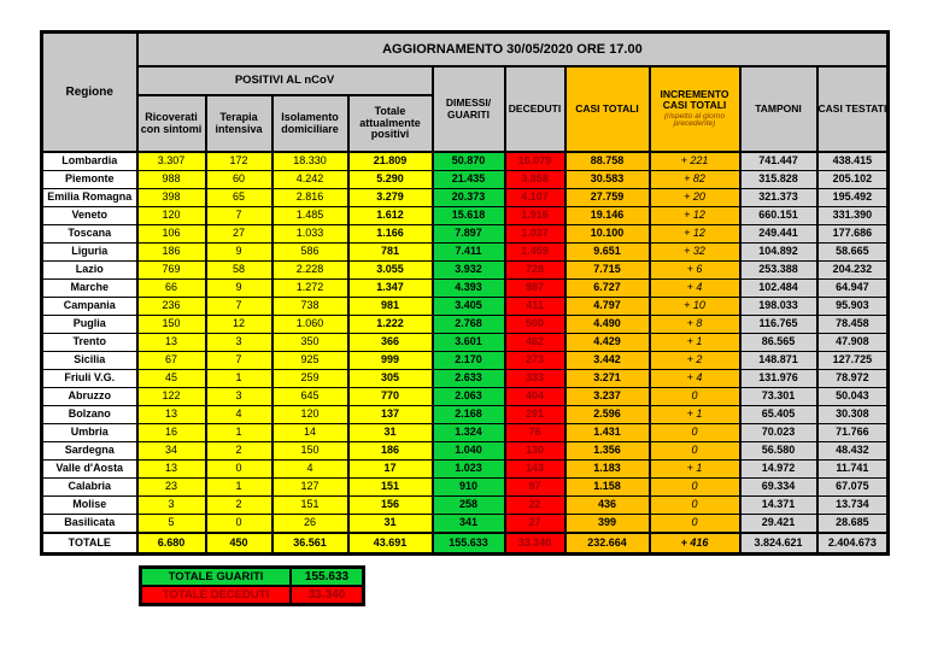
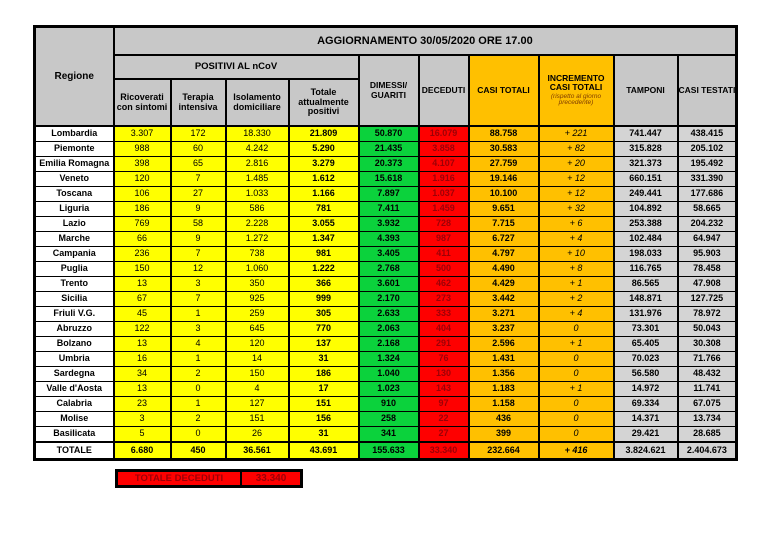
  Regione	AGGIORNAMENTO 30/05/2020 ORE 17.00
  POSITIVI AL nCoV	DIMESSI/ GUARITI	DECEDUTI	CASI TOTALI	INCREMENTO CASI TOTALI	TAMPONI	CASI TESTATI
  Ricoverati con sintomi	Terapia intensiva	Isolamento domiciliare	Totale attualmente positivi
  Lombardia	3.307	172	18.330	21.809	50.870	16.079	88.758	+ 221	741.447	438.415
  Piemonte	988	60	4.242	5.290	21.435	3.858	30.583	+ 82	315.828	205.102
  Emilia Romagna	398	65	2.816	3.279	20.373	4.107	27.759	+ 20	321.373	195.492
  Veneto	120	7	1.485	1.612	15.618	1.916	19.146	+ 12	660.151	331.390
  Toscana	106	27	1.033	1.166	7.897	1.037	10.100	+ 12	249.441	177.686
  Liguria	186	9	586	781	7.411	1.459	9.651	+ 32	104.892	58.665
  Lazio	769	58	2.228	3.055	3.932	728	7.715	+ 6	253.388	204.232
  Marche	66	9	1.272	1.347	4.393	987	6.727	+ 4	102.484	64.947
  Campania	236	7	738	981	3.405	411	4.797	+ 10	198.033	95.903
  Puglia	150	12	1.060	1.222	2.768	500	4.490	+ 8	116.765	78.458
  Trento	13	3	350	366	3.601	462	4.429	+ 1	86.565	47.908
  Sicilia	67	7	925	999	2.170	273	3.442	+ 2	148.871	127.725
  Friuli V.G.	45	1	259	305	2.633	333	3.271	+ 4	131.976	78.972
  Abruzzo	122	3	645	770	2.063	404	3.237	0	73.301	50.043
  Bolzano	13	4	120	137	2.168	291	2.596	+ 1	65.405	30.308
  Umbria	16	1	14	31	1.324	76	1.431	0	70.023	71.766
  Sardegna	34	2	150	186	1.040	130	1.356	0	56.580	48.432
  Valle d'Aosta	13	0	4	17	1.023	143	1.183	+ 1	14.972	11.741
  Calabria	23	1	127	151	910	97	1.158	0	69.334	67.075
  Molise	3	2	151	156	258	22	436	0	14.371	13.734
  Basilicata	5	0	26	31	341	27	399	0	29.421	28.685
  TOTALE	6.680	450	36.561	43.691	155.633	33.340	232.664	+ 416	3.824.621	2.404.673
- TOTALE GUARITI	155.633
  TOTALE DECEDUTI	33.340
